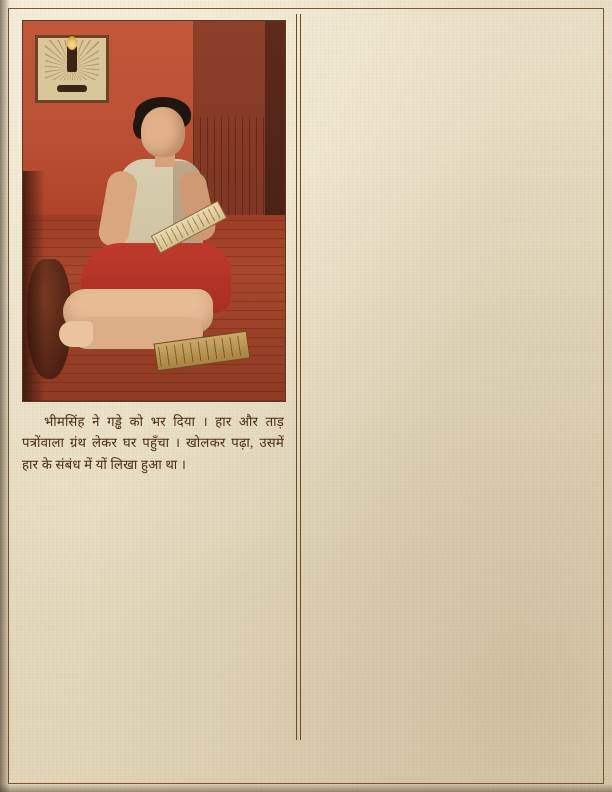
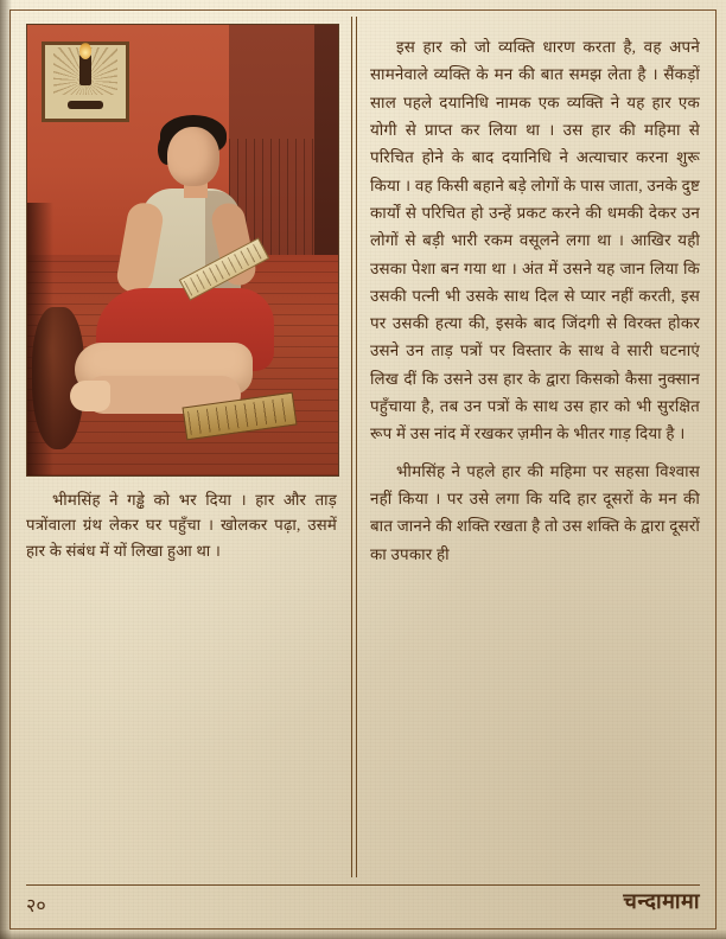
  भीमसिंह ने गड्ढे को भर दिया । हार और ताड़ पत्रोंवाला ग्रंथ लेकर घर पहुँचा । खोलकर पढ़ा, उसमें हार के संबंध में यों लिखा हुआ था ।
+ इस हार को जो व्यक्ति धारण करता है, वह अपने सामनेवाले व्यक्ति के मन की बात समझ लेता है । सैंकड़ों साल पहले दयानिधि नामक एक व्यक्ति ने यह हार एक योगी से प्राप्त कर लिया था । उस हार की महिमा से परिचित होने के बाद दयानिधि ने अत्याचार करना शुरू किया । वह किसी बहाने बड़े लोगों के पास जाता, उनके दुष्ट कार्यों से परिचित हो उन्हें प्रकट करने की धमकी देकर उन लोगों से बड़ी भारी रकम वसूलने लगा था । आखिर यही उसका पेशा बन गया था । अंत में उसने यह जान लिया कि उसकी पत्नी भी उसके साथ दिल से प्यार नहीं करती, इस पर उसकी हत्या की, इसके बाद जिंदगी से विरक्त होकर उसने उन ताड़ पत्रों पर विस्तार के साथ वे सारी घटनाएं लिख दीं कि उसने उस हार के द्वारा किसको कैसा नुक्सान पहुँचाया है, तब उन पत्रों के साथ उस हार को भी सुरक्षित रूप में उस नांद में रखकर ज़मीन के भीतर गाड़ दिया है ।
+ भीमसिंह ने पहले हार की महिमा पर सहसा विश्वास नहीं किया । पर उसे लगा कि यदि हार दूसरों के मन की बात जानने की शक्ति रखता है तो उस शक्ति के द्वारा दूसरों का उपकार ही
+ २०
+ चन्दामामा
